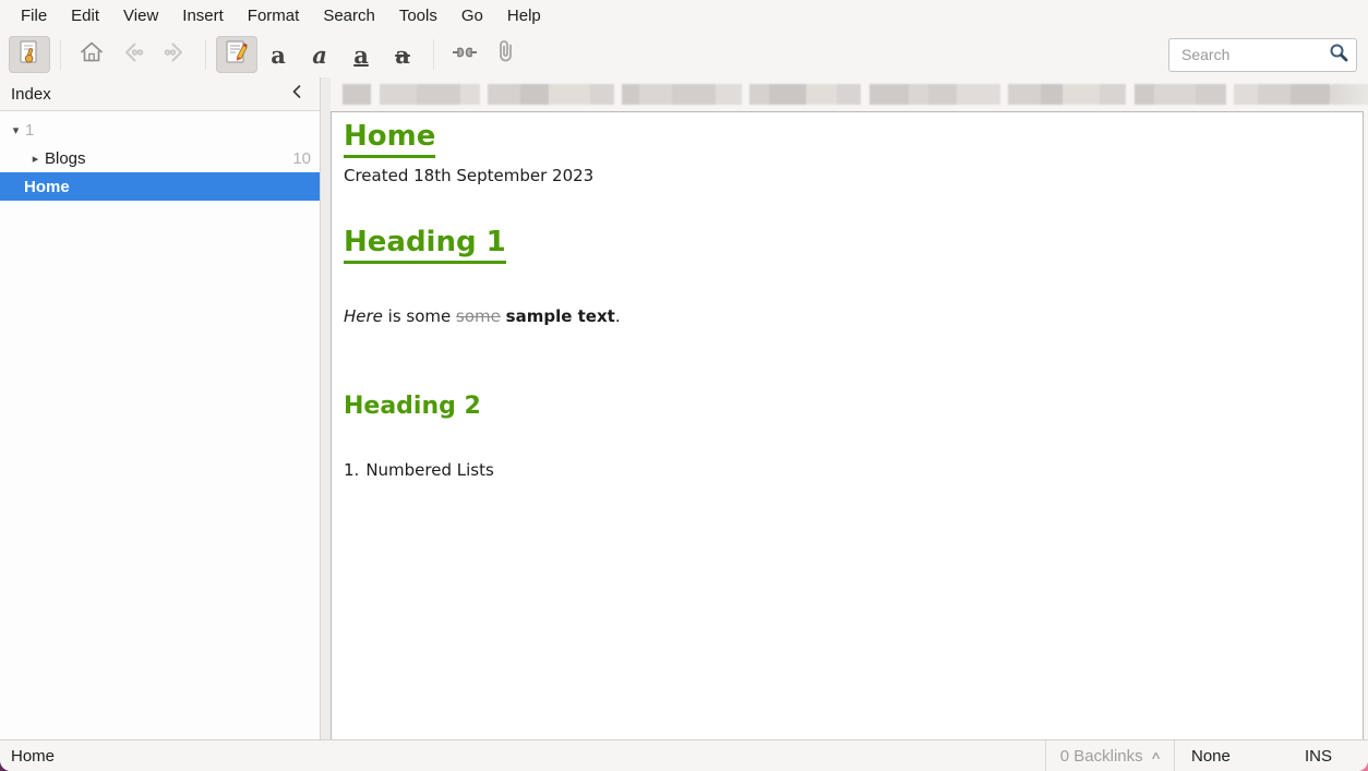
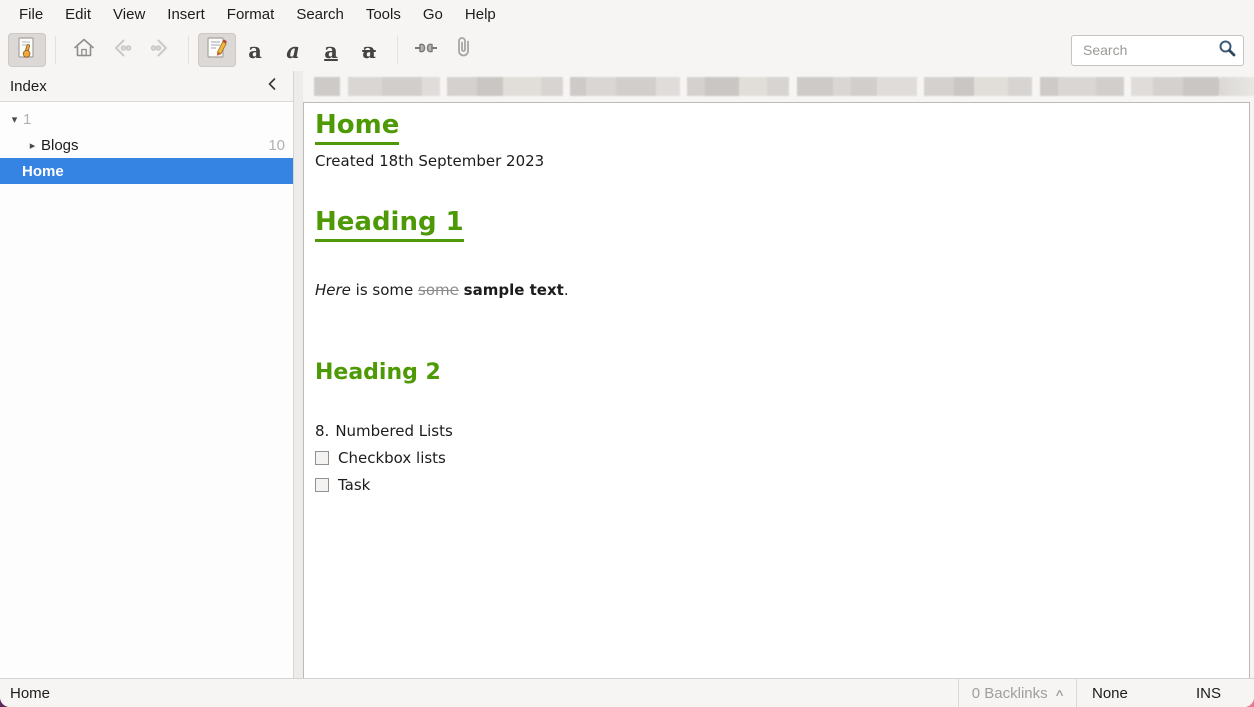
  File
  Edit
  View
  Insert
  Format
  Search
  Tools
  Go
  Help
  a
  a
  a
  a
  Search
  Index
  ▾
  1
  ▸
  Blogs
  10
  Home
  Home
  Created 18th September 2023
  Heading 1
  Here is some some sample text.
  Heading 2
- 1.
+ 8.
  Numbered Lists
+ Checkbox lists
+ Task
  Home
  0 Backlinks
  ∧
  None
  INS
